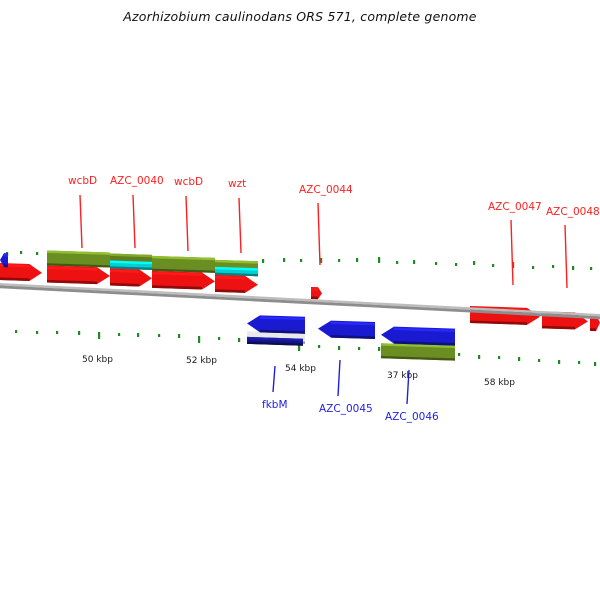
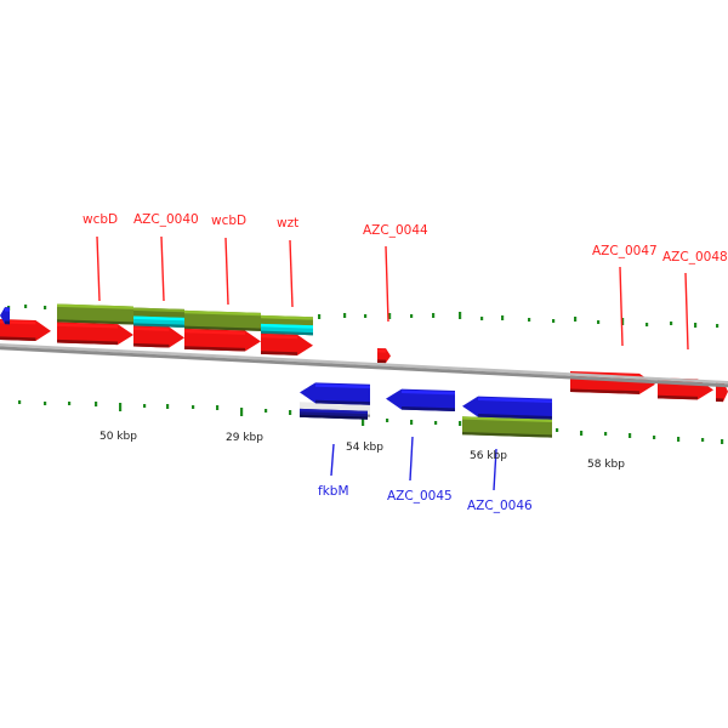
- Azorhizobium caulinodans ORS 571, complete genome
  wcbD
  AZC_0040
  wcbD
  wzt
  AZC_0044
  AZC_0047
  AZC_0048
  fkbM
  AZC_0045
  AZC_0046
  50 kbp
- 52 kbp
+ 29 kbp
  54 kbp
- 37 kbp
+ 56 kbp
  58 kbp
